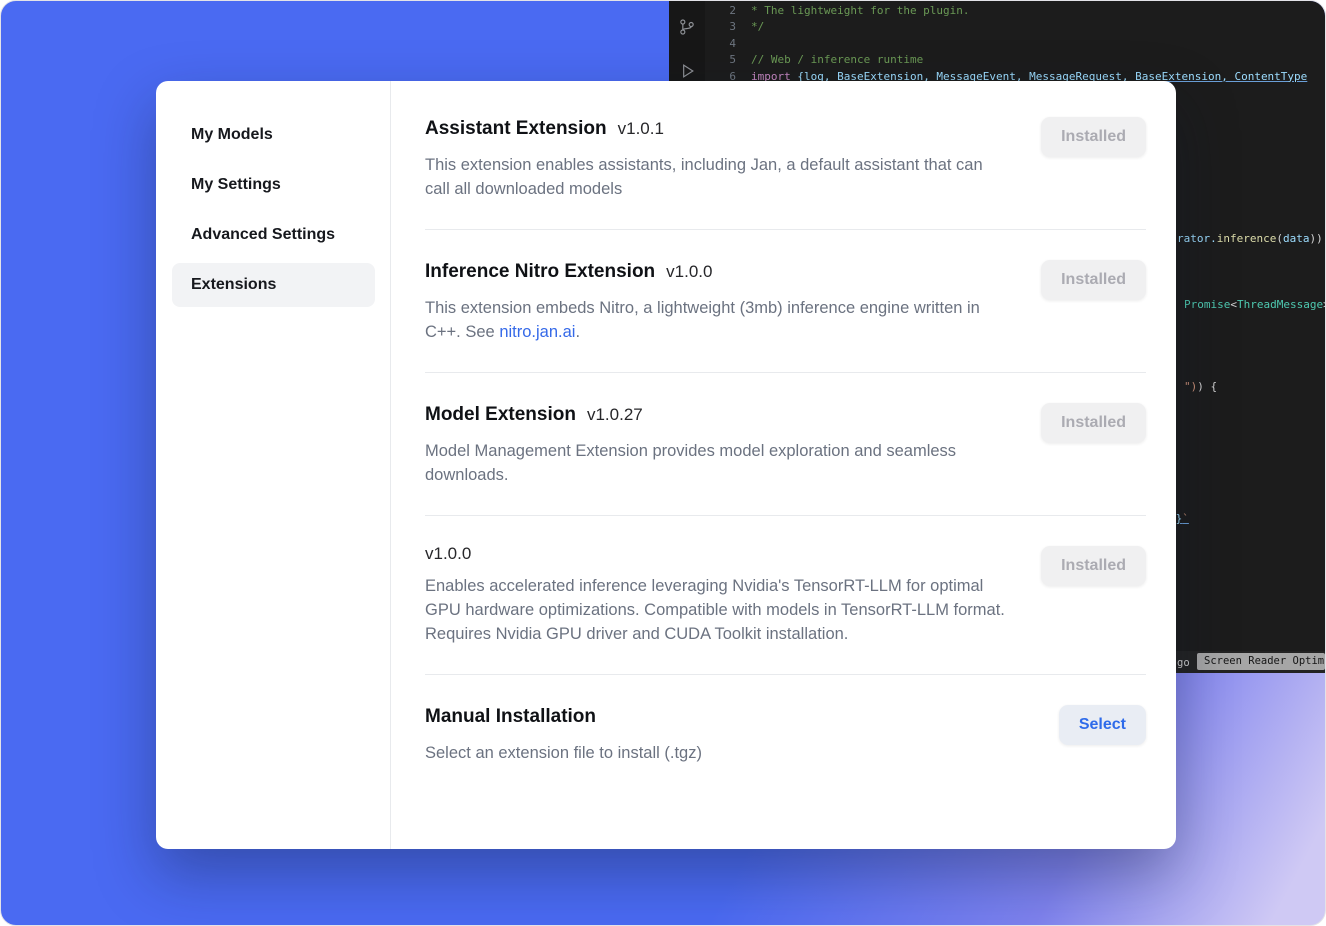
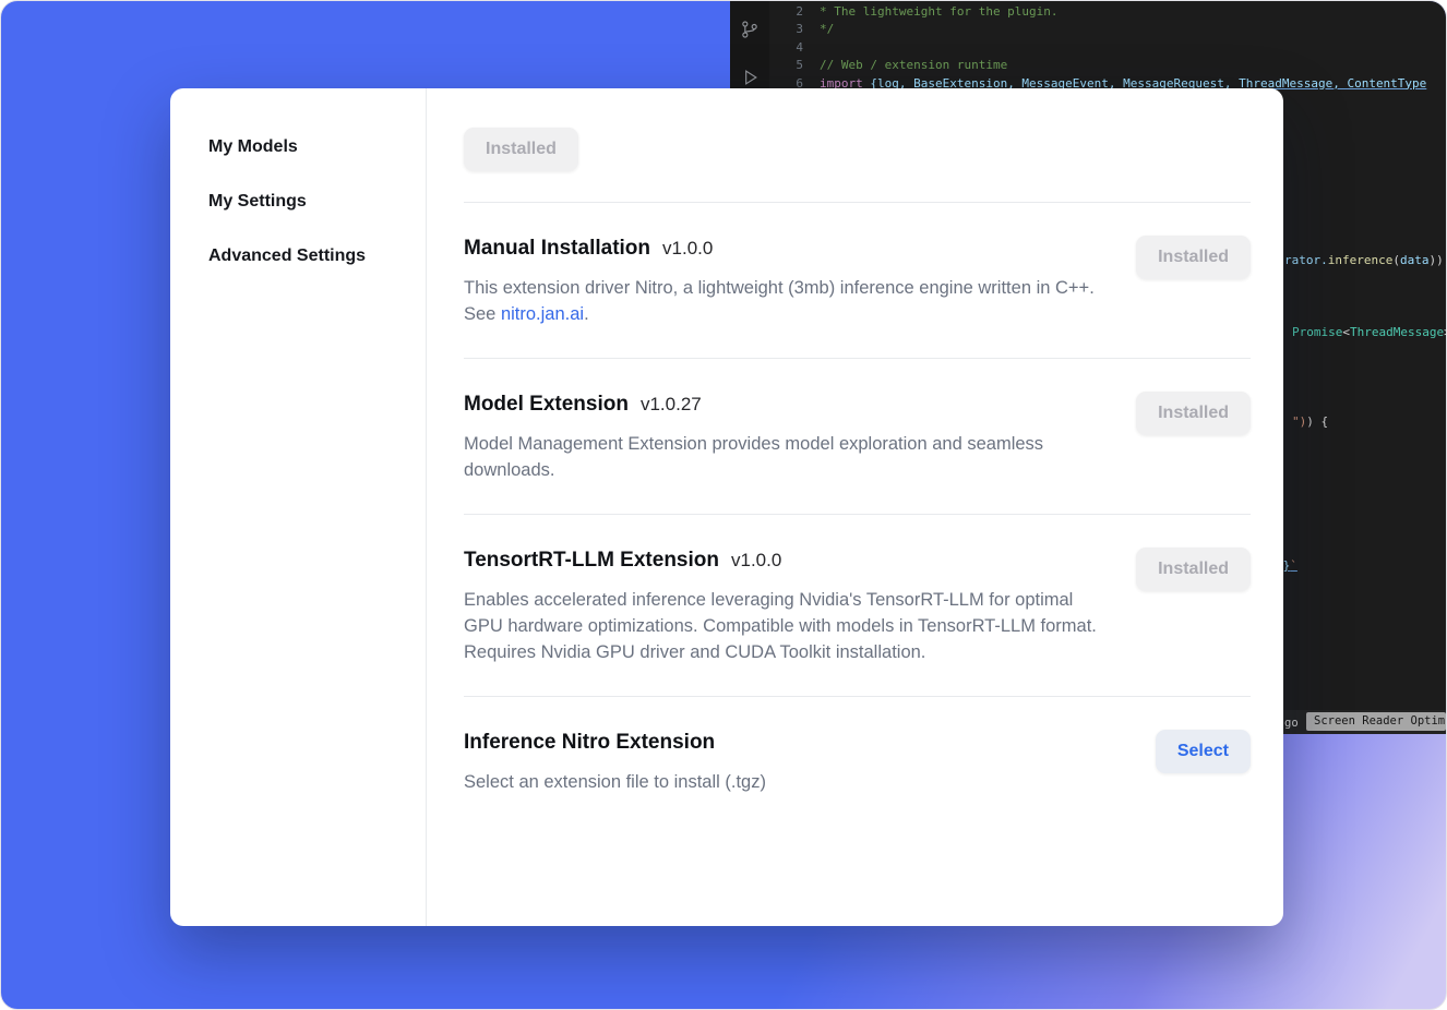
  2 * The lightweight for the plugin.
  3 */
  4
- 5 // Web / inference runtime
+ 5 // Web / extension runtime
- 6 import {log, BaseExtension, MessageEvent, MessageRequest, BaseExtension, ContentType
+ 6 import {log, BaseExtension, MessageEvent, MessageRequest, ThreadMessage, ContentType
  rator.inference(data))
  Promise<ThreadMessage
  ")) {
  go
  Screen Reader Optim
  My Models
  My Settings
  Advanced Settings
- Extensions
- Assistant Extension
- v1.0.1
- This extension enables assistants, including Jan, a default assistant that can call all downloaded models
  Installed
- Inference Nitro Extension
+ Manual Installation
  v1.0.0
- This extension embeds Nitro, a lightweight (3mb) inference engine written in C++. See nitro.jan.ai.
+ This extension driver Nitro, a lightweight (3mb) inference engine written in C++. See nitro.jan.ai.
  Installed
  Model Extension
  v1.0.27
  Model Management Extension provides model exploration and seamless downloads.
  Installed
+ TensortRT-LLM Extension
  v1.0.0
  Enables accelerated inference leveraging Nvidia's TensorRT-LLM for optimal GPU hardware optimizations. Compatible with models in TensorRT-LLM format. Requires Nvidia GPU driver and CUDA Toolkit installation.
  Installed
- Manual Installation
+ Inference Nitro Extension
  Select an extension file to install (.tgz)
  Select
